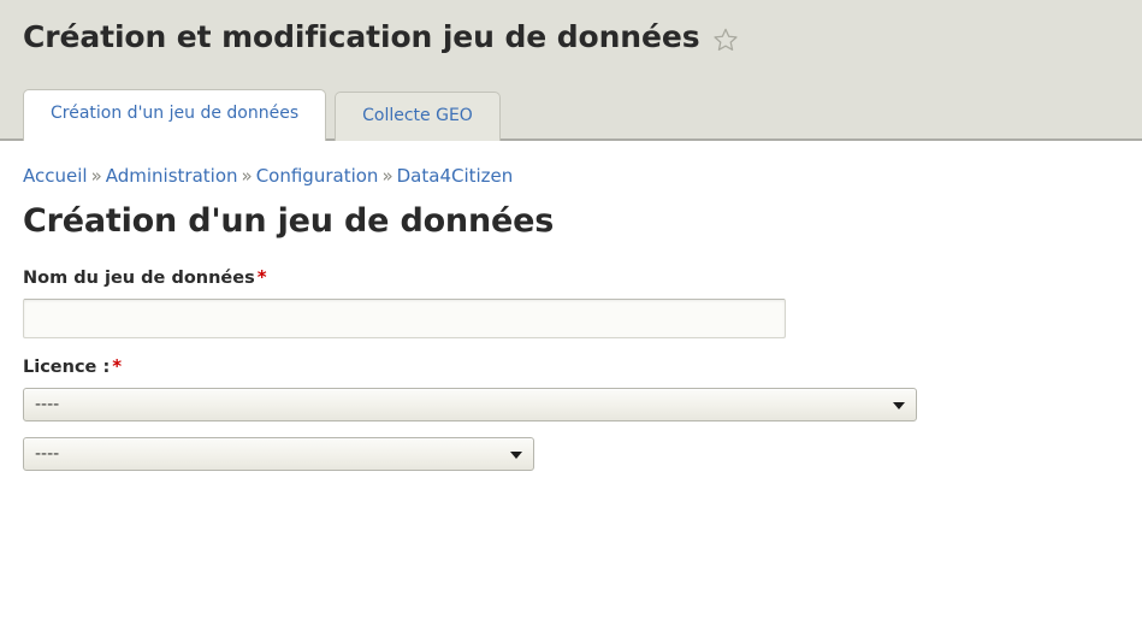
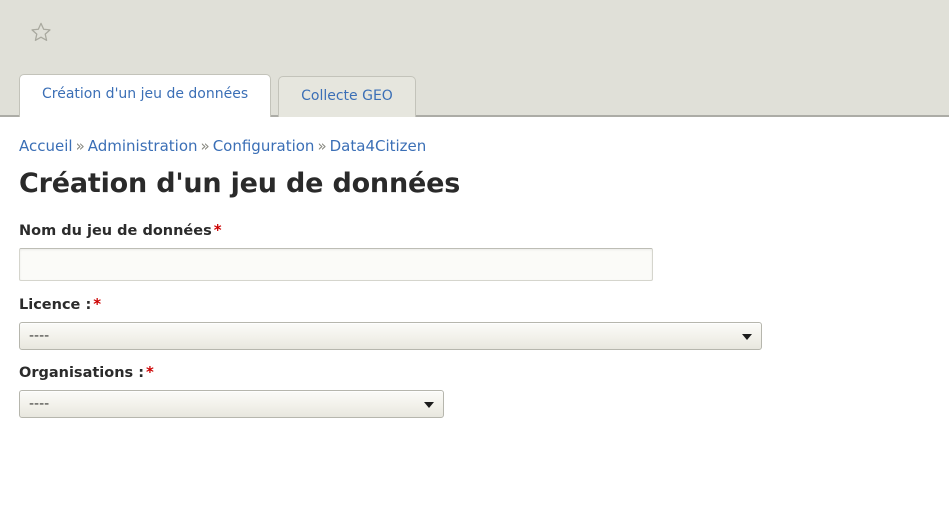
- Création et modification jeu de données
  Création d'un jeu de données
  Collecte GEO
  Accueil » Administration » Configuration » Data4Citizen
  Création d'un jeu de données
  Nom du jeu de données *
  Licence : *
  ----
+ Organisations : *
  ----
